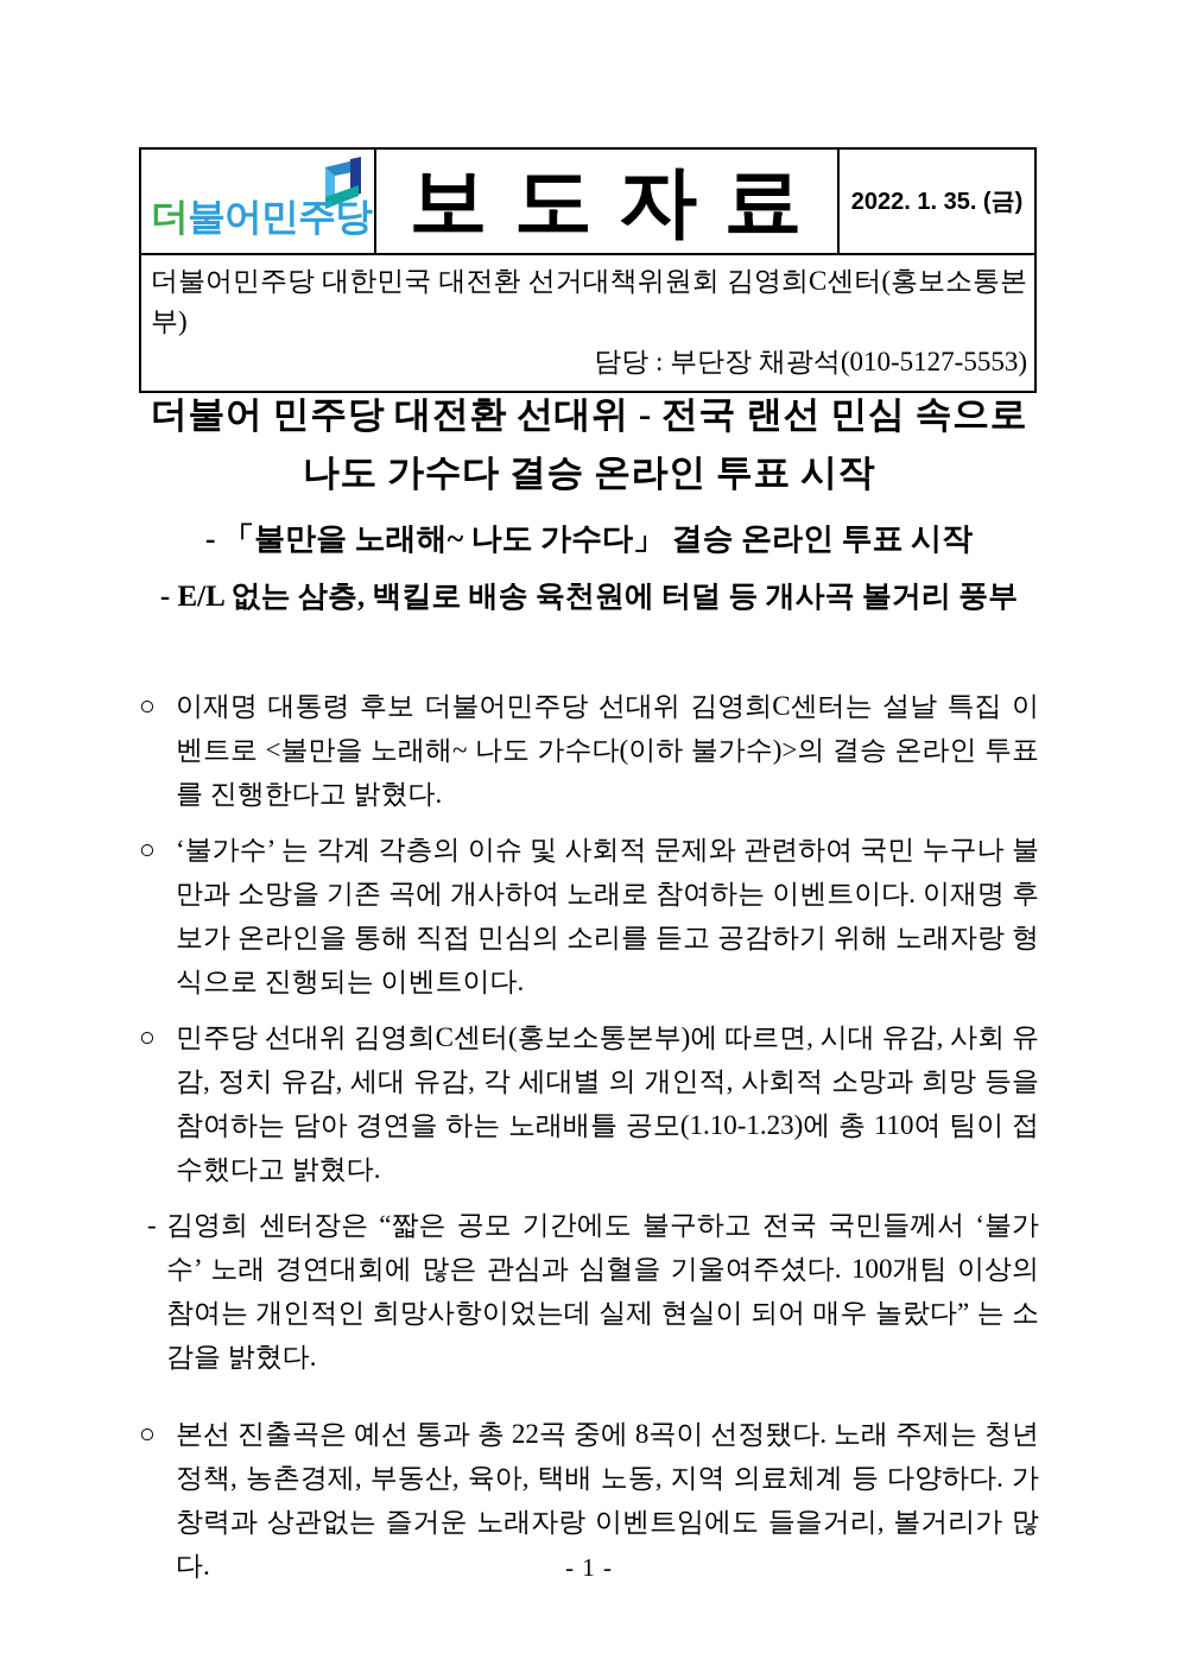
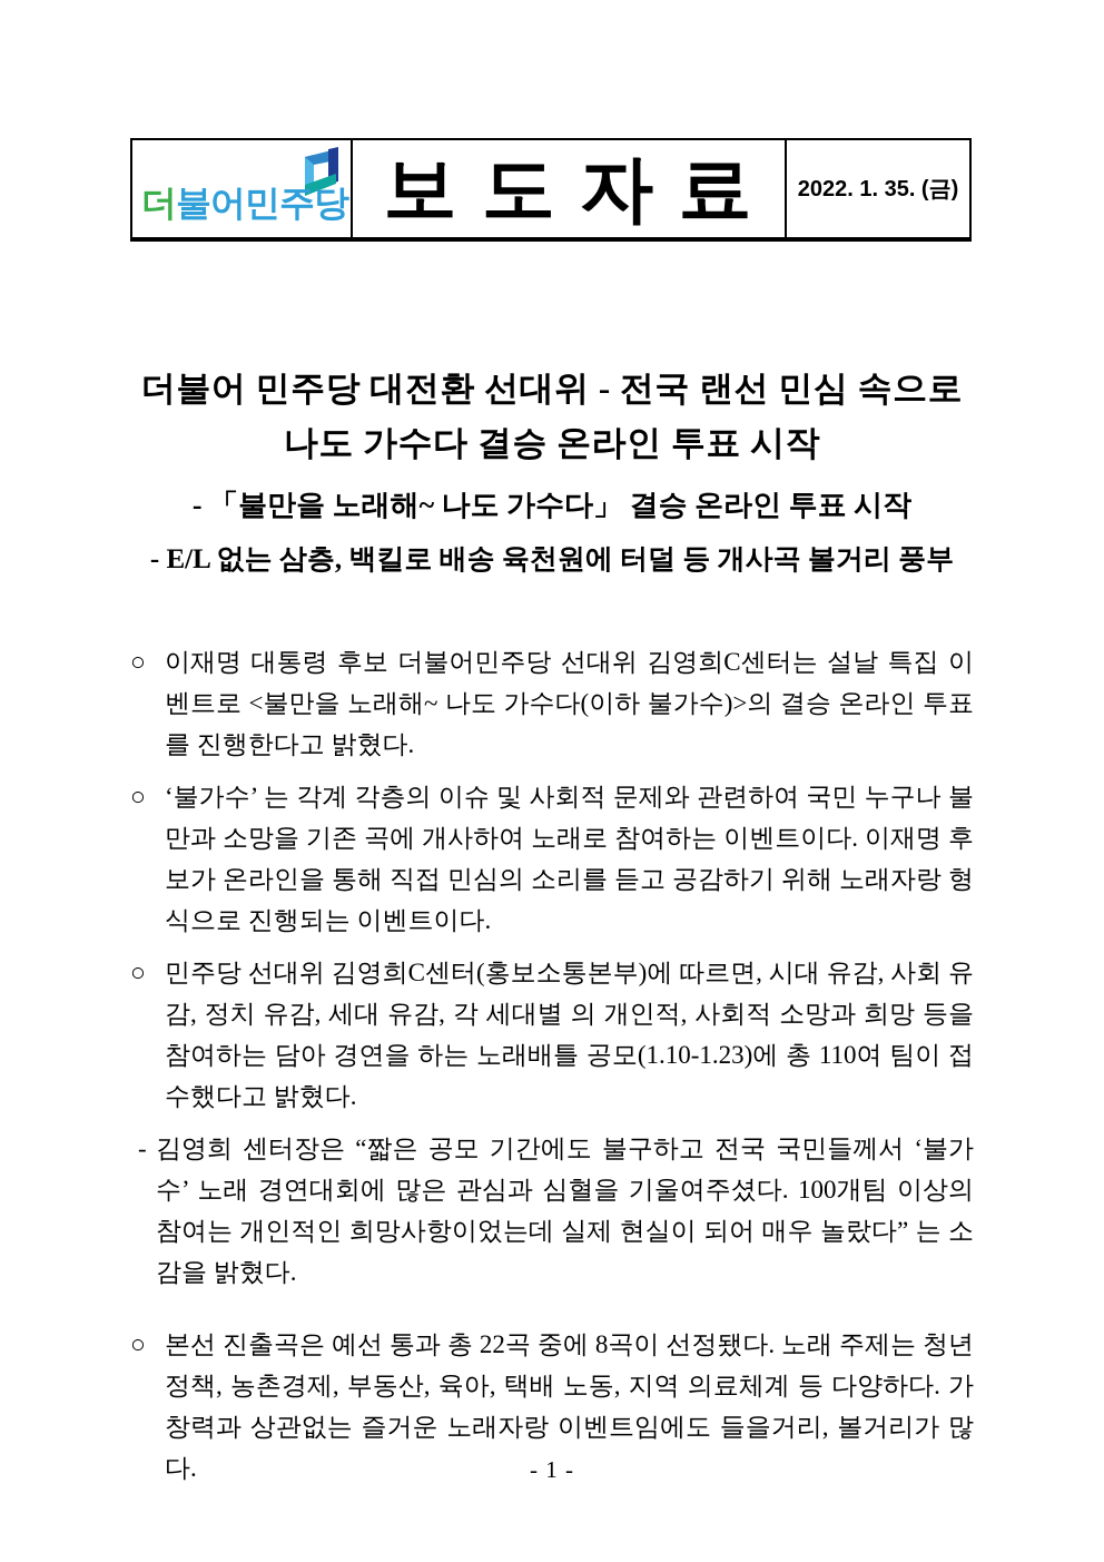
  더불어민주당
  보 도 자 료
  2022. 1. 35. (금)
- 더불어민주당 대한민국 대전환 선거대책위원회 김영희C센터(홍보소통본부)
- 담당 : 부단장 채광석(010-5127-5553)
  더불어 민주당 대전환 선대위 - 전국 랜선 민심 속으로
  나도 가수다 결승 온라인 투표 시작
  - 「불만을 노래해~ 나도 가수다」 결승 온라인 투표 시작
  - E/L 없는 삼층, 백킬로 배송 육천원에 터덜 등 개사곡 볼거리 풍부
  ○
  이재명 대통령 후보 더불어민주당 선대위 김영희C센터는 설날 특집 이벤트로 <불만을 노래해~ 나도 가수다(이하 불가수)>의 결승 온라인 투표를 진행한다고 밝혔다.
  ○
  ‘불가수’ 는 각계 각층의 이슈 및 사회적 문제와 관련하여 국민 누구나 불만과 소망을 기존 곡에 개사하여 노래로 참여하는 이벤트이다. 이재명 후보가 온라인을 통해 직접 민심의 소리를 듣고 공감하기 위해 노래자랑 형식으로 진행되는 이벤트이다.
  ○
  민주당 선대위 김영희C센터(홍보소통본부)에 따르면, 시대 유감, 사회 유감, 정치 유감, 세대 유감, 각 세대별 의 개인적, 사회적 소망과 희망 등을 참여하는 담아 경연을 하는 노래배틀 공모(1.10-1.23)에 총 110여 팀이 접수했다고 밝혔다.
  -
  김영희 센터장은 “짧은 공모 기간에도 불구하고 전국 국민들께서 ‘불가수’ 노래 경연대회에 많은 관심과 심혈을 기울여주셨다. 100개팀 이상의 참여는 개인적인 희망사항이었는데 실제 현실이 되어 매우 놀랐다” 는 소감을 밝혔다.
  ○
  본선 진출곡은 예선 통과 총 22곡 중에 8곡이 선정됐다. 노래 주제는 청년정책, 농촌경제, 부동산, 육아, 택배 노동, 지역 의료체계 등 다양하다. 가창력과 상관없는 즐거운 노래자랑 이벤트임에도 들을거리, 볼거리가 많다.
  - 1 -
